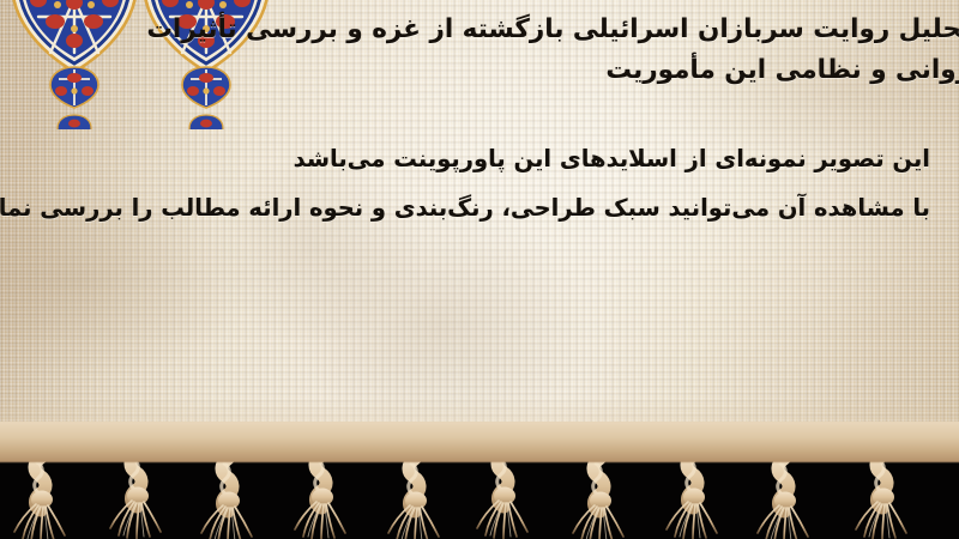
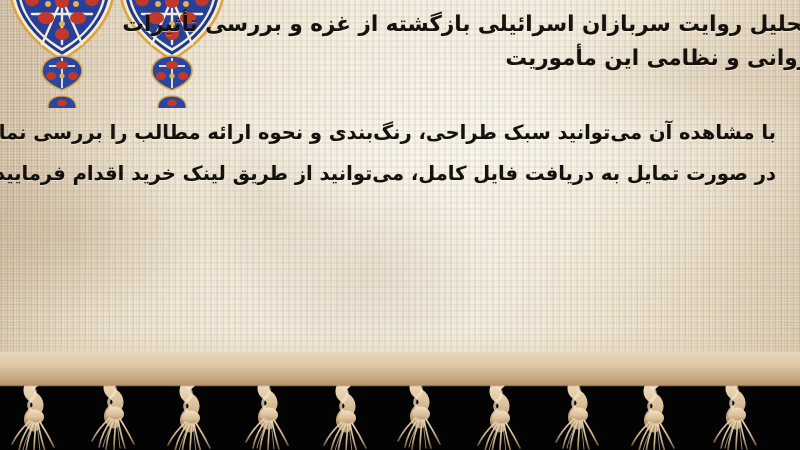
  حلیل روایت سربازان اسرائیلی بازگشته از غزه و بررسی تأثیرات
  وانی و نظامی این مأموریت
- این تصویر نمونه‌ای از اسلایدهای این پاورپوینت می‌باشد
  با مشاهده آن می‌توانید سبک طراحی، رنگ‌بندی و نحوه ارائه مطالب را بررسی نما
+ در صورت تمایل به دریافت فایل کامل، می‌توانید از طریق لینک خرید اقدام فرمایید
